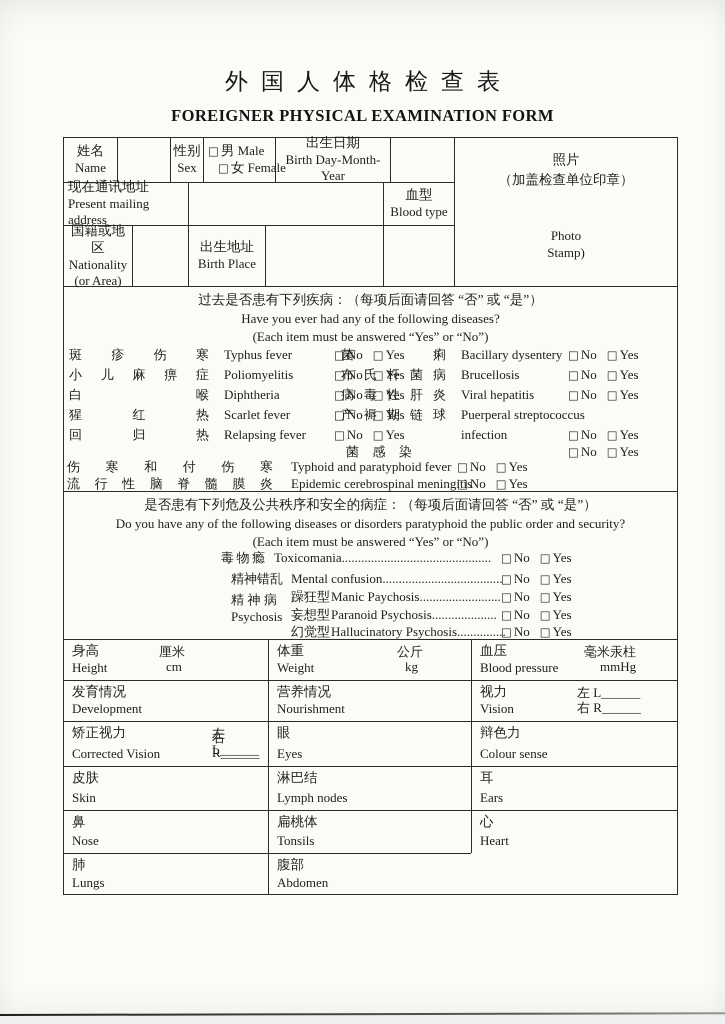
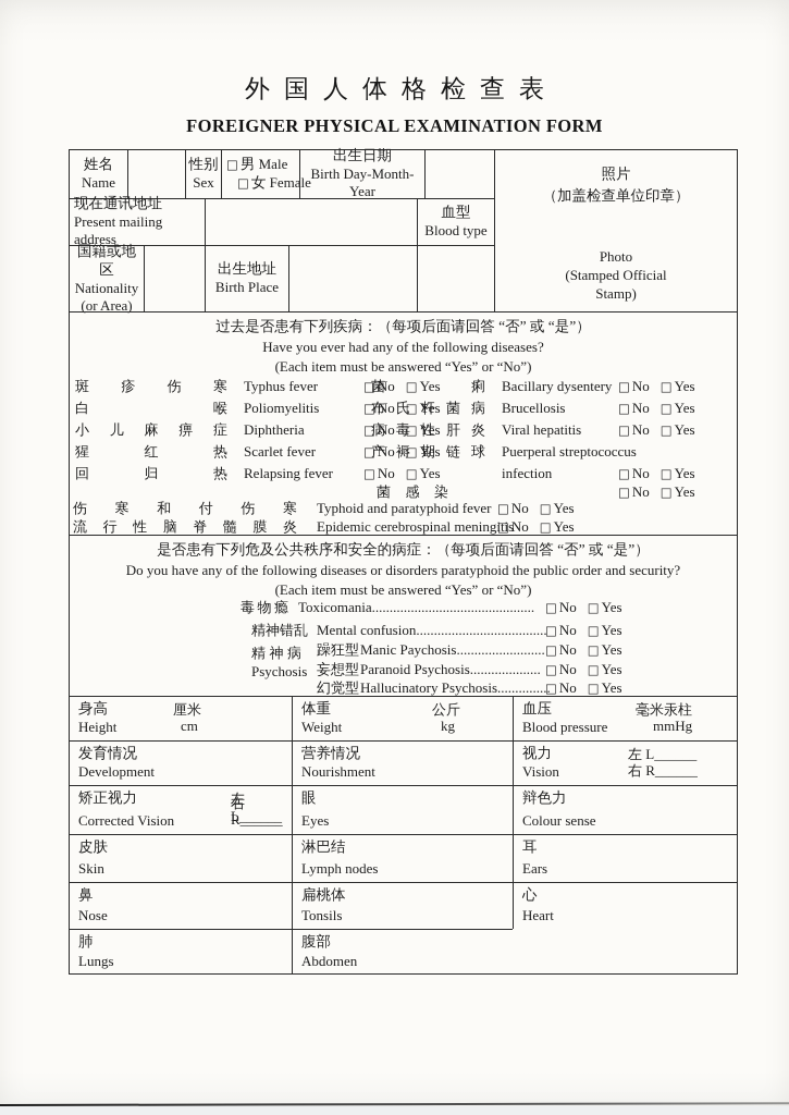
  外国人体格检查表
  FOREIGNER PHYSICAL EXAMINATION FORM
  姓名
  Name
  性别
  Sex
  □ 男 Male
  □ 女 Female
  出生日期
  Birth Day-Month-Year
  现在通讯地址
  Present mailing address
  血型
  Blood type
  国籍或地区
  Nationality
  (or Area)
  出生地址
  Birth Place
  照片
  （加盖检查单位印章）
  Photo
+ (Stamped Official
  Stamp)
  过去是否患有下列疾病：（每项后面请回答 “否” 或 “是”）
  Have you ever had any of the following diseases?
  (Each item must be answered “Yes” or “No”)
  斑疹伤寒
  Typhus fever
  □ No □ Yes
  菌痢
  Bacillary dysentery
  □ No □ Yes
- 小儿麻痹症
+ 白喉
  Poliomyelitis
  □ No □ Yes
  布氏杆菌病
  Brucellosis
  □ No □ Yes
- 白喉
+ 小儿麻痹症
  Diphtheria
  □ No □ Yes
  病毒性肝炎
  Viral hepatitis
  □ No □ Yes
  猩红热
  Scarlet fever
  □ No □ Yes
  产褥期链球
  Puerperal streptococcus
  回归热
  Relapsing fever
  □ No □ Yes
  infection
  □ No □ Yes
  菌感染
  □ No □ Yes
  伤寒和付伤寒
  Typhoid and paratyphoid fever
  □ No □ Yes
  流行性脑脊髓膜炎
  Epidemic cerebrospinal meningitis
  □ No □ Yes
  是否患有下列危及公共秩序和安全的病症：（每项后面请回答 “否” 或 “是”）
  Do you have any of the following diseases or disorders paratyphoid the public order and security?
  (Each item must be answered “Yes” or “No”)
  毒物瘾
  Toxicomania..............................................
  □ No □ Yes
  精神错乱
  Mental confusion.....................................
  □ No □ Yes
  精神病
  Psychosis
  躁狂型
  Manic Paychosis.........................
  □ No □ Yes
  妄想型
  Paranoid Psychosis....................
  □ No □ Yes
  幻觉型
  Hallucinatory Psychosis...............
  □ No □ Yes
  身高
  Height
  厘米
  cm
  体重
  Weight
  公斤
  kg
  血压
  Blood pressure
  毫米汞柱
  mmHg
  发育情况
  Development
  营养情况
  Nourishment
  视力
  Vision
  左 L______
  右 R______
  矫正视力
  Corrected Vision
  左 L______
  右 R______
  眼
  Eyes
  辩色力
  Colour sense
  皮肤
  Skin
  淋巴结
  Lymph nodes
  耳
  Ears
  鼻
  Nose
  扁桃体
  Tonsils
  心
  Heart
  肺
  Lungs
  腹部
  Abdomen
